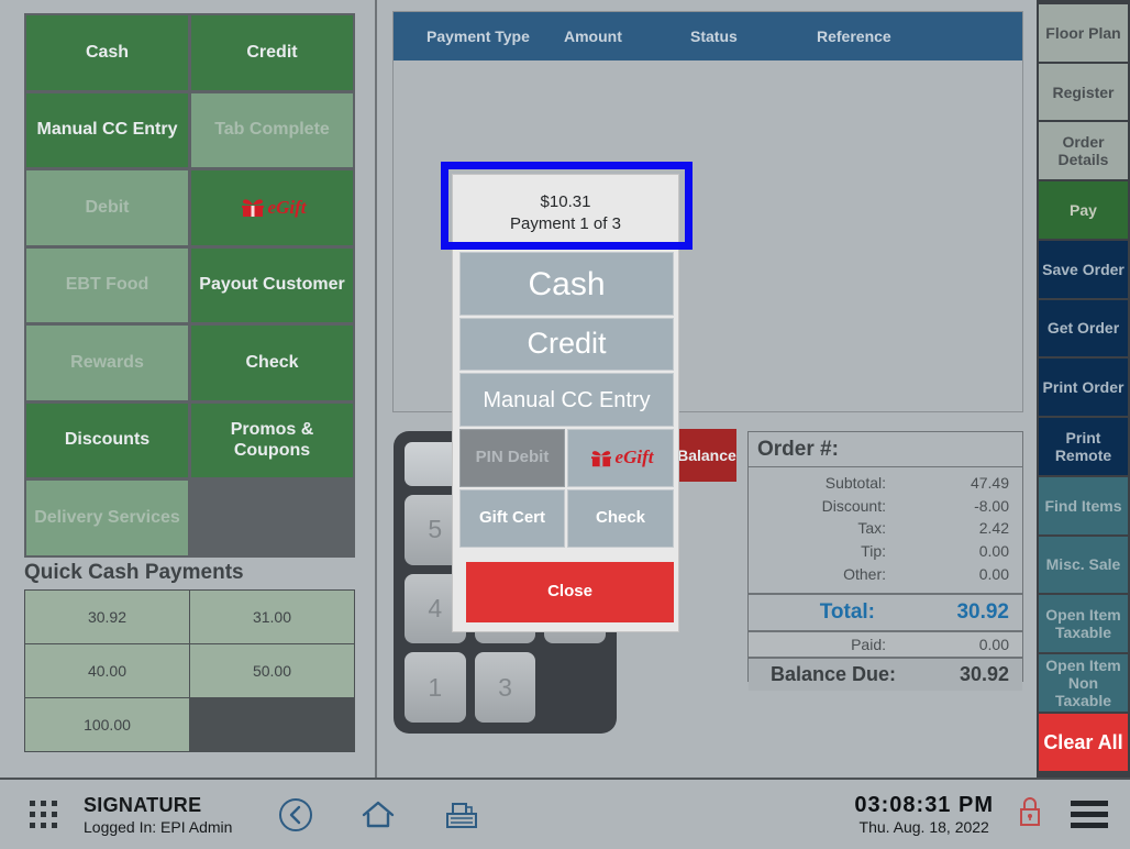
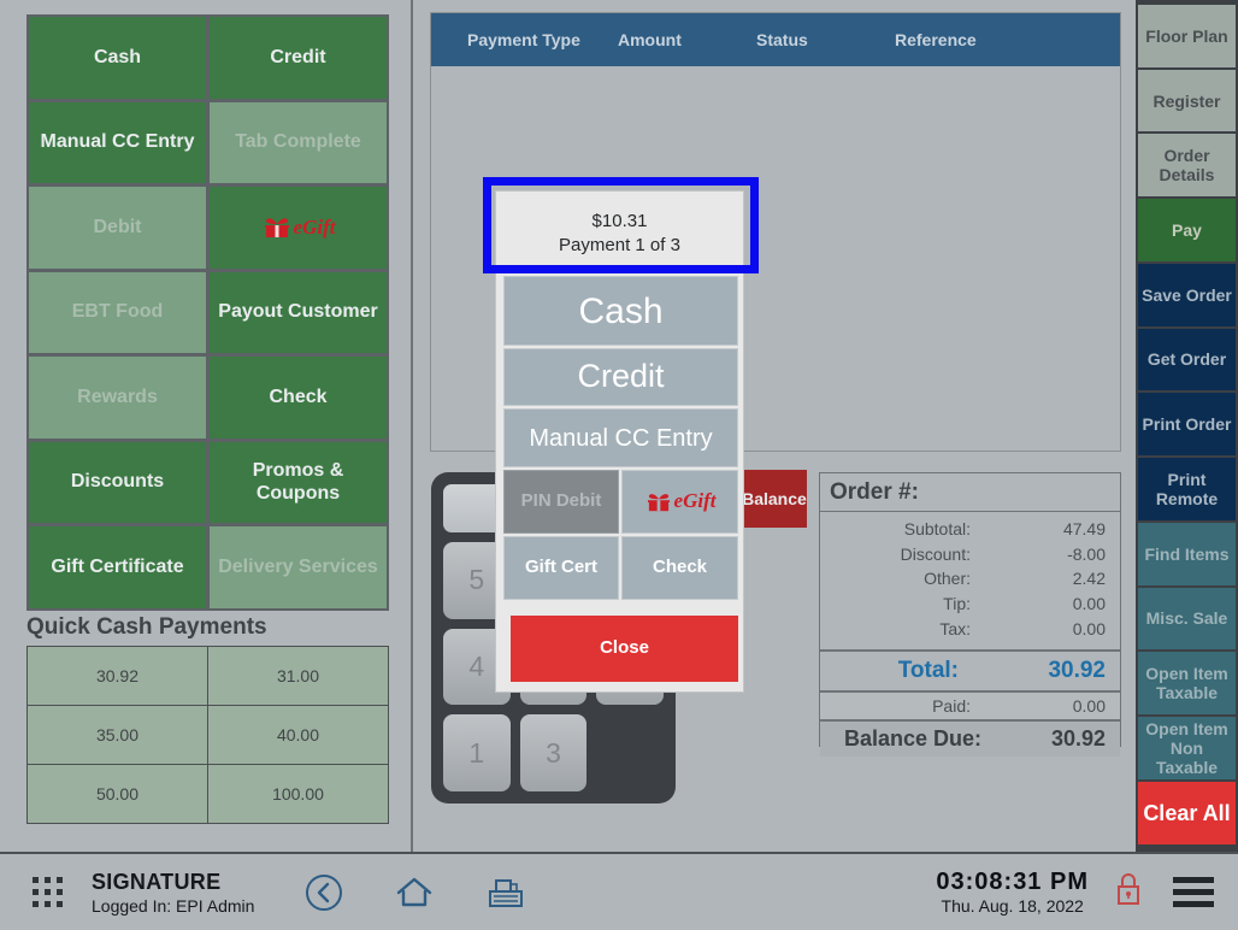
  Cash
  Credit
  Manual CC Entry
  Tab Complete
  Debit
  eGift
  EBT Food
  Payout Customer
  Rewards
  Check
  Discounts
  Promos & Coupons
+ Gift Certificate
  Delivery Services
  Quick Cash Payments
  30.92
  31.00
+ 35.00
  40.00
  50.00
  100.00
  Payment Type
  Amount
  Status
  Reference
  5
  4
  1
  3
  Order #:
  Subtotal:
  47.49
  Discount:
  -8.00
- Tax:
+ Other:
  2.42
  Tip:
  0.00
- Other:
+ Tax:
  0.00
  Total:
  30.92
  Paid:
  0.00
  Balance Due:
  30.92
  Floor Plan
  Register
  Order Details
  Pay
  Save Order
  Get Order
  Print Order
  Print Remote
  Find Items
  Misc. Sale
  Open Item Taxable
  Open Item Non Taxable
  Clear All
  $10.31
  Payment 1 of 3
  Cash
  Credit
  Manual CC Entry
  PIN Debit
  eGift
  Gift Cert
  Check
  Close
  SIGNATURE
  Logged In: EPI Admin
  03:08:31 PM
  Thu. Aug. 18, 2022
